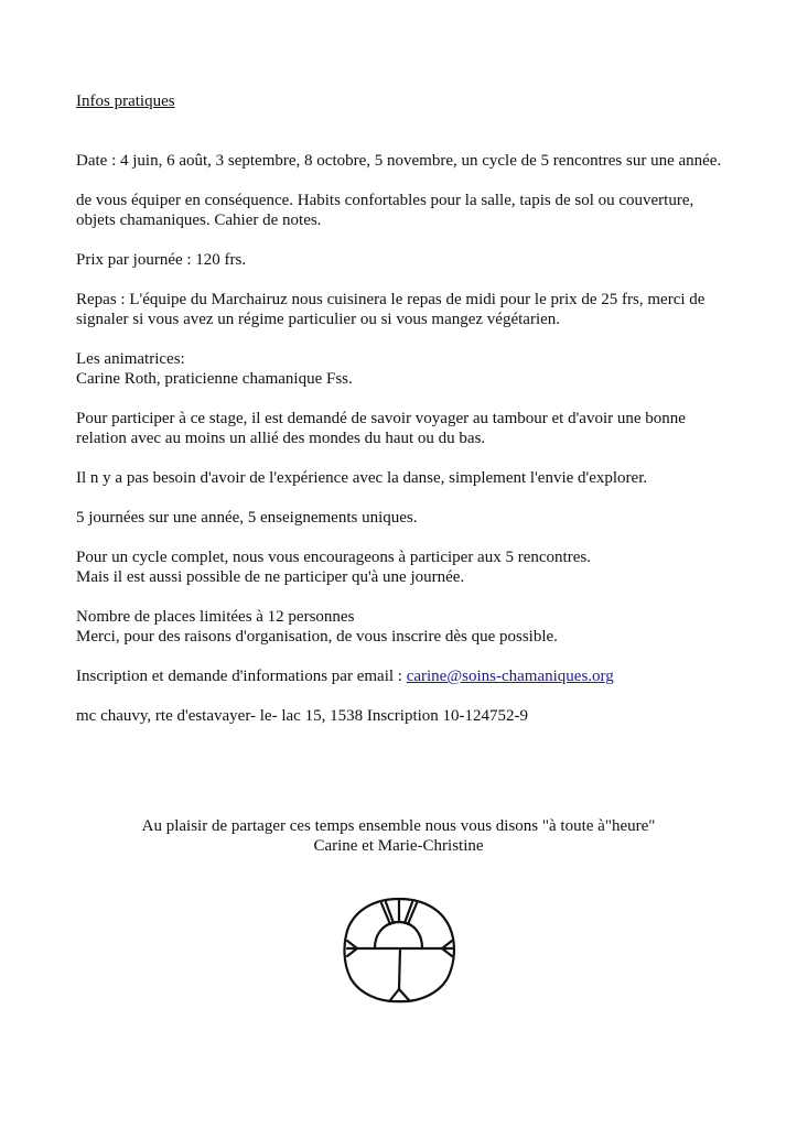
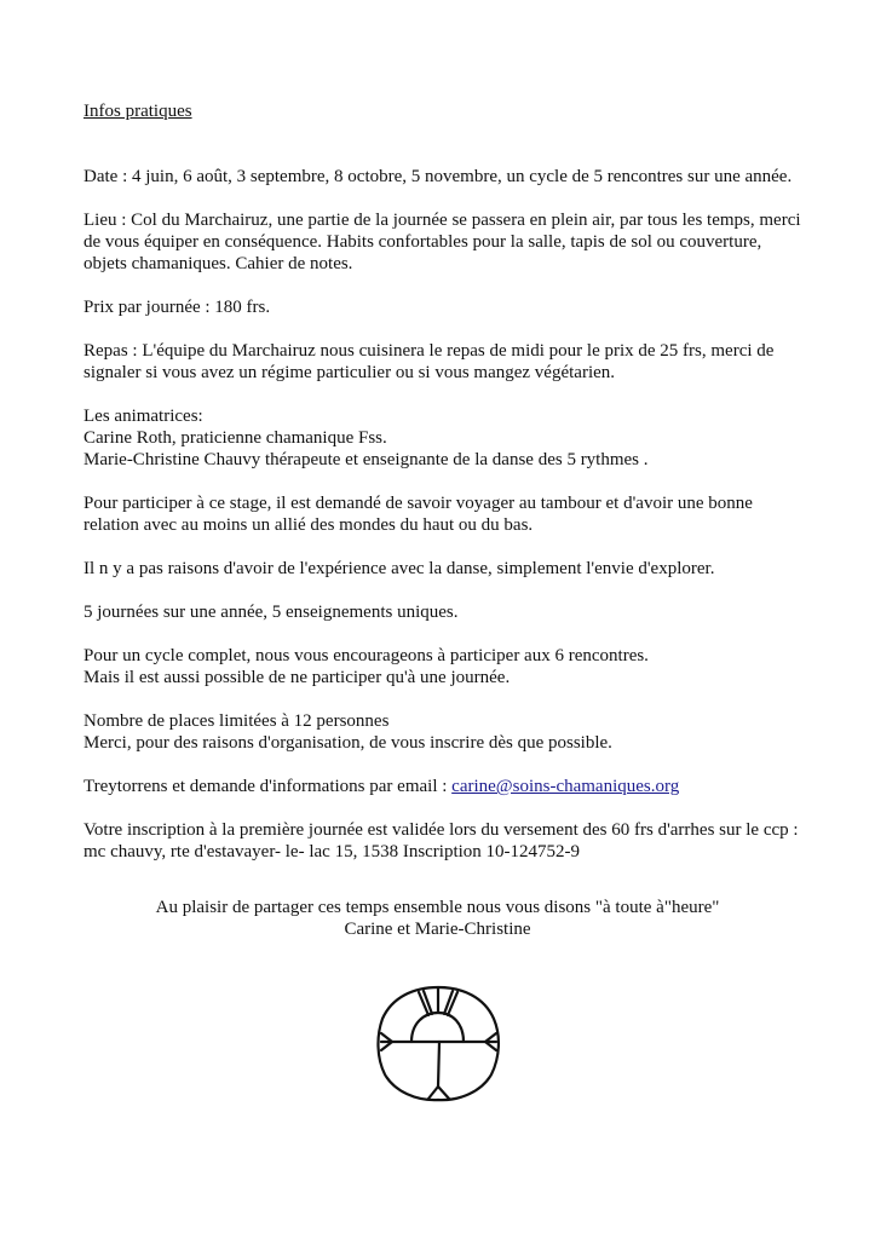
  Infos pratiques
  Date : 4 juin, 6 août, 3 septembre, 8 octobre, 5 novembre, un cycle de 5 rencontres sur une année.
+ Lieu : Col du Marchairuz, une partie de la journée se passera en plein air, par tous les temps, merci
  de vous équiper en conséquence. Habits confortables pour la salle, tapis de sol ou couverture,
  objets chamaniques. Cahier de notes.
- Prix par journée : 120 frs.
+ Prix par journée : 180 frs.
  Repas : L'équipe du Marchairuz nous cuisinera le repas de midi pour le prix de 25 frs, merci de
  signaler si vous avez un régime particulier ou si vous mangez végétarien.
  Les animatrices:
  Carine Roth, praticienne chamanique Fss.
+ Marie-Christine Chauvy thérapeute et enseignante de la danse des 5 rythmes .
  Pour participer à ce stage, il est demandé de savoir voyager au tambour et d'avoir une bonne
  relation avec au moins un allié des mondes du haut ou du bas.
- Il n y a pas besoin d'avoir de l'expérience avec la danse, simplement l'envie d'explorer.
+ Il n y a pas raisons d'avoir de l'expérience avec la danse, simplement l'envie d'explorer.
  5 journées sur une année, 5 enseignements uniques.
- Pour un cycle complet, nous vous encourageons à participer aux 5 rencontres.
+ Pour un cycle complet, nous vous encourageons à participer aux 6 rencontres.
  Mais il est aussi possible de ne participer qu'à une journée.
  Nombre de places limitées à 12 personnes
  Merci, pour des raisons d'organisation, de vous inscrire dès que possible.
- Inscription et demande d'informations par email : carine@soins-chamaniques.org
+ Treytorrens et demande d'informations par email : carine@soins-chamaniques.org
+ Votre inscription à la première journée est validée lors du versement des 60 frs d'arrhes sur le ccp :
  mc chauvy, rte d'estavayer- le- lac 15, 1538 Inscription 10-124752-9
  Au plaisir de partager ces temps ensemble nous vous disons "à toute à"heure"
  Carine et Marie-Christine
